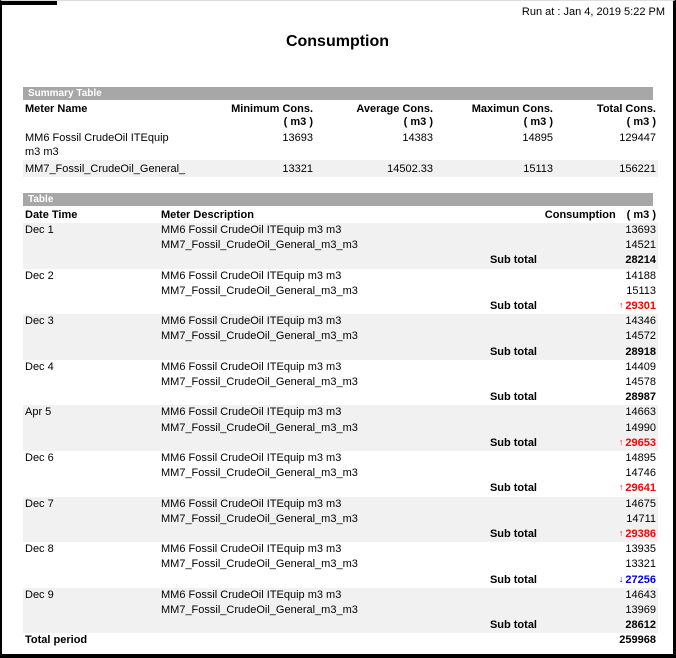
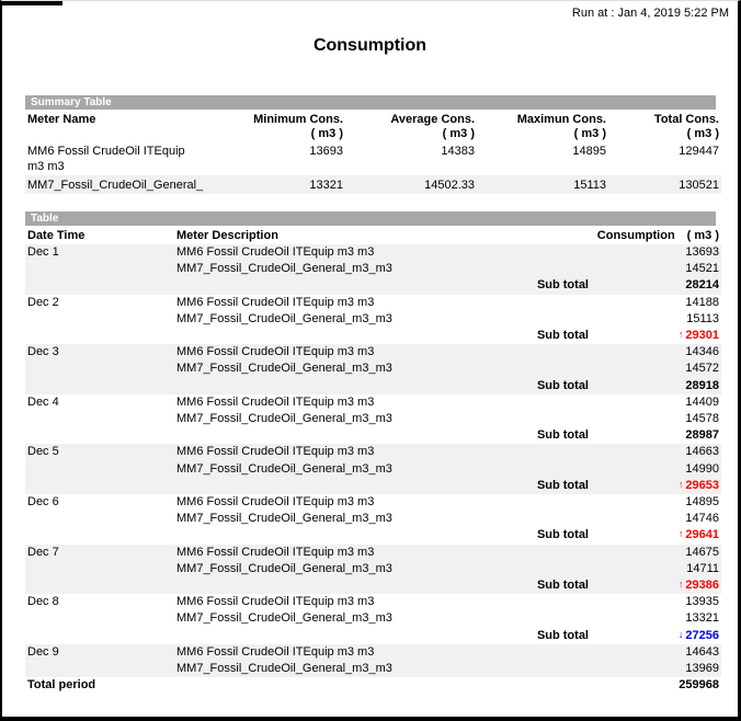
  Run at : Jan 4, 2019 5:22 PM
  Consumption
  Summary Table
  Meter Name	Minimum Cons. ( m3 )	Average Cons. ( m3 )	Maximun Cons. ( m3 )	Total Cons. ( m3 )
  MM6 Fossil CrudeOil ITEquip m3 m3	13693	14383	14895	129447
- MM7_Fossil_CrudeOil_General_	13321	14502.33	15113	156221
+ MM7_Fossil_CrudeOil_General_	13321	14502.33	15113	130521
  Table
  Date Time	Meter Description	Consumption ( m3 )
  Dec 1	MM6 Fossil CrudeOil ITEquip m3 m3		13693
  	MM7_Fossil_CrudeOil_General_m3_m3		14521
  		Sub total	28214
  Dec 2	MM6 Fossil CrudeOil ITEquip m3 m3		14188
  	MM7_Fossil_CrudeOil_General_m3_m3		15113
  		Sub total	↑ 29301
  Dec 3	MM6 Fossil CrudeOil ITEquip m3 m3		14346
  	MM7_Fossil_CrudeOil_General_m3_m3		14572
  		Sub total	28918
  Dec 4	MM6 Fossil CrudeOil ITEquip m3 m3		14409
  	MM7_Fossil_CrudeOil_General_m3_m3		14578
  		Sub total	28987
- Apr 5	MM6 Fossil CrudeOil ITEquip m3 m3		14663
+ Dec 5	MM6 Fossil CrudeOil ITEquip m3 m3		14663
  	MM7_Fossil_CrudeOil_General_m3_m3		14990
  		Sub total	↑ 29653
  Dec 6	MM6 Fossil CrudeOil ITEquip m3 m3		14895
  	MM7_Fossil_CrudeOil_General_m3_m3		14746
  		Sub total	↑ 29641
  Dec 7	MM6 Fossil CrudeOil ITEquip m3 m3		14675
  	MM7_Fossil_CrudeOil_General_m3_m3		14711
  		Sub total	↑ 29386
  Dec 8	MM6 Fossil CrudeOil ITEquip m3 m3		13935
  	MM7_Fossil_CrudeOil_General_m3_m3		13321
  		Sub total	↓ 27256
  Dec 9	MM6 Fossil CrudeOil ITEquip m3 m3		14643
  	MM7_Fossil_CrudeOil_General_m3_m3		13969
- 		Sub total	28612
  Total period	259968
